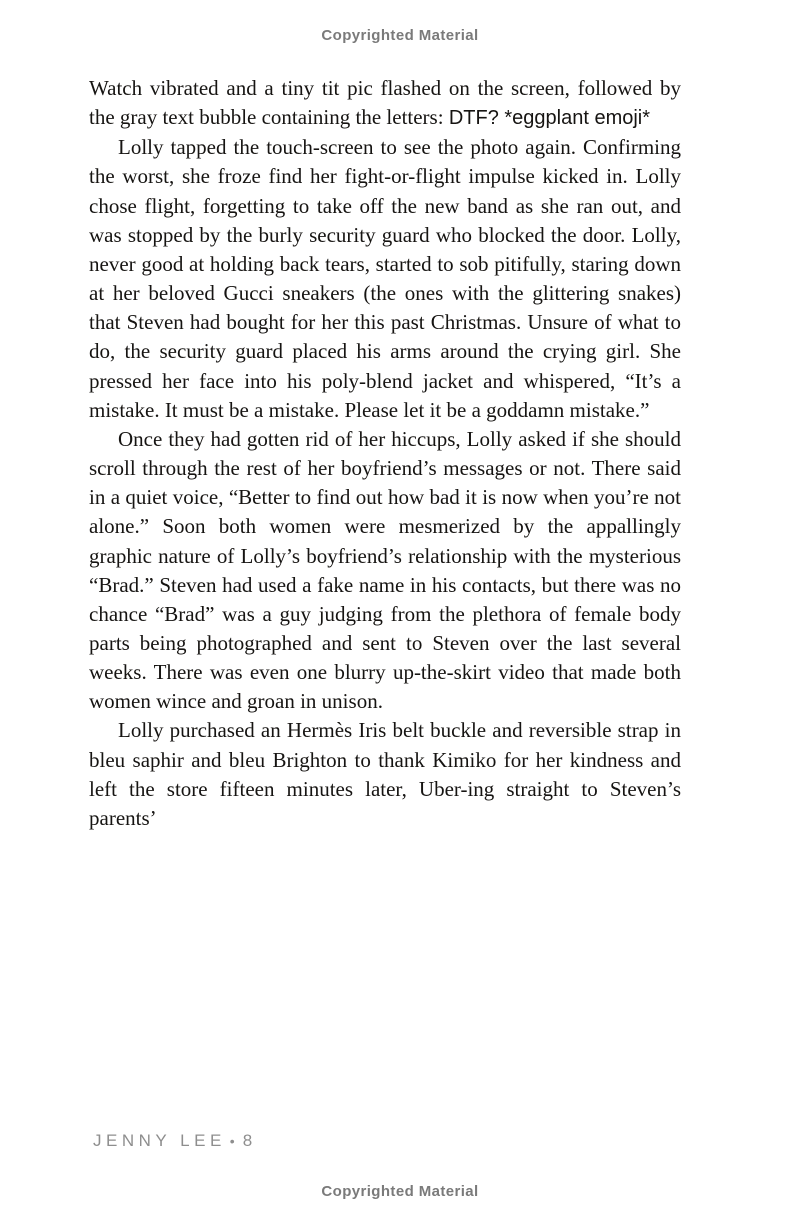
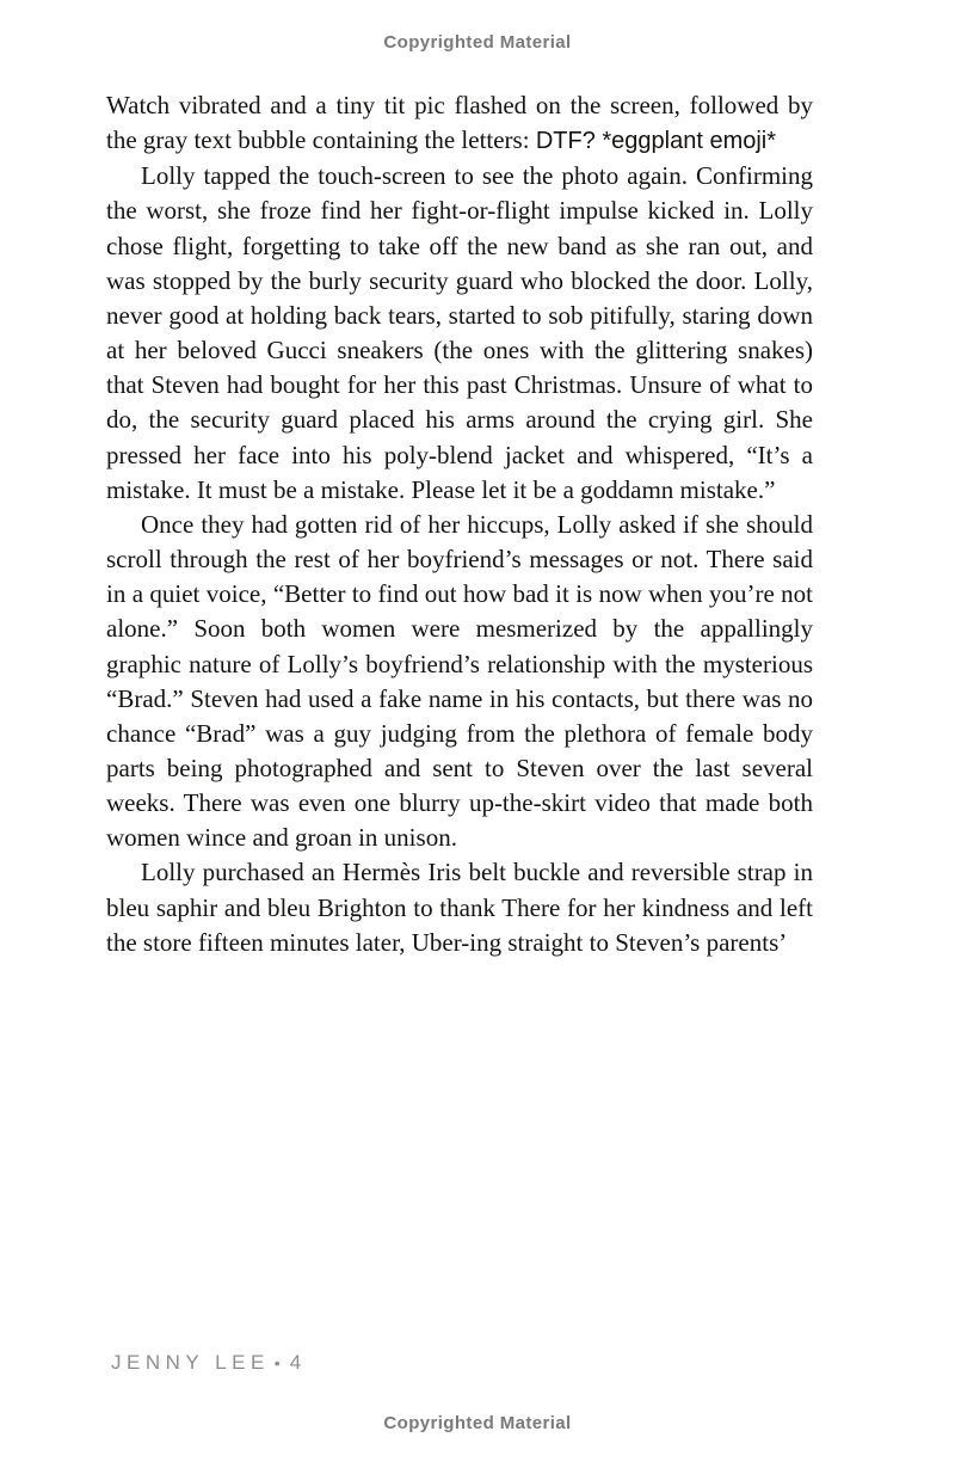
  Copyrighted Material
  Watch vibrated and a tiny tit pic flashed on the screen, followed by the gray text bubble containing the letters: DTF? *eggplant emoji*
  Lolly tapped the touch-screen to see the photo again. Confirming the worst, she froze find her fight-or-flight impulse kicked in. Lolly chose flight, forgetting to take off the new band as she ran out, and was stopped by the burly security guard who blocked the door. Lolly, never good at holding back tears, started to sob pitifully, staring down at her beloved Gucci sneakers (the ones with the glittering snakes) that Steven had bought for her this past Christmas. Unsure of what to do, the security guard placed his arms around the crying girl. She pressed her face into his poly-blend jacket and whispered, “It’s a mistake. It must be a mistake. Please let it be a goddamn mistake.”
  Once they had gotten rid of her hiccups, Lolly asked if she should scroll through the rest of her boyfriend’s messages or not. There said in a quiet voice, “Better to find out how bad it is now when you’re not alone.” Soon both women were mesmerized by the appallingly graphic nature of Lolly’s boyfriend’s relationship with the mysterious “Brad.” Steven had used a fake name in his contacts, but there was no chance “Brad” was a guy judging from the plethora of female body parts being photographed and sent to Steven over the last several weeks. There was even one blurry up-the-skirt video that made both women wince and groan in unison.
- Lolly purchased an Hermès Iris belt buckle and reversible strap in bleu saphir and bleu Brighton to thank Kimiko for her kindness and left the store fifteen minutes later, Uber-ing straight to Steven’s parents’
+ Lolly purchased an Hermès Iris belt buckle and reversible strap in bleu saphir and bleu Brighton to thank There for her kindness and left the store fifteen minutes later, Uber-ing straight to Steven’s parents’
- JENNY LEE • 8
+ JENNY LEE • 4
  Copyrighted Material
